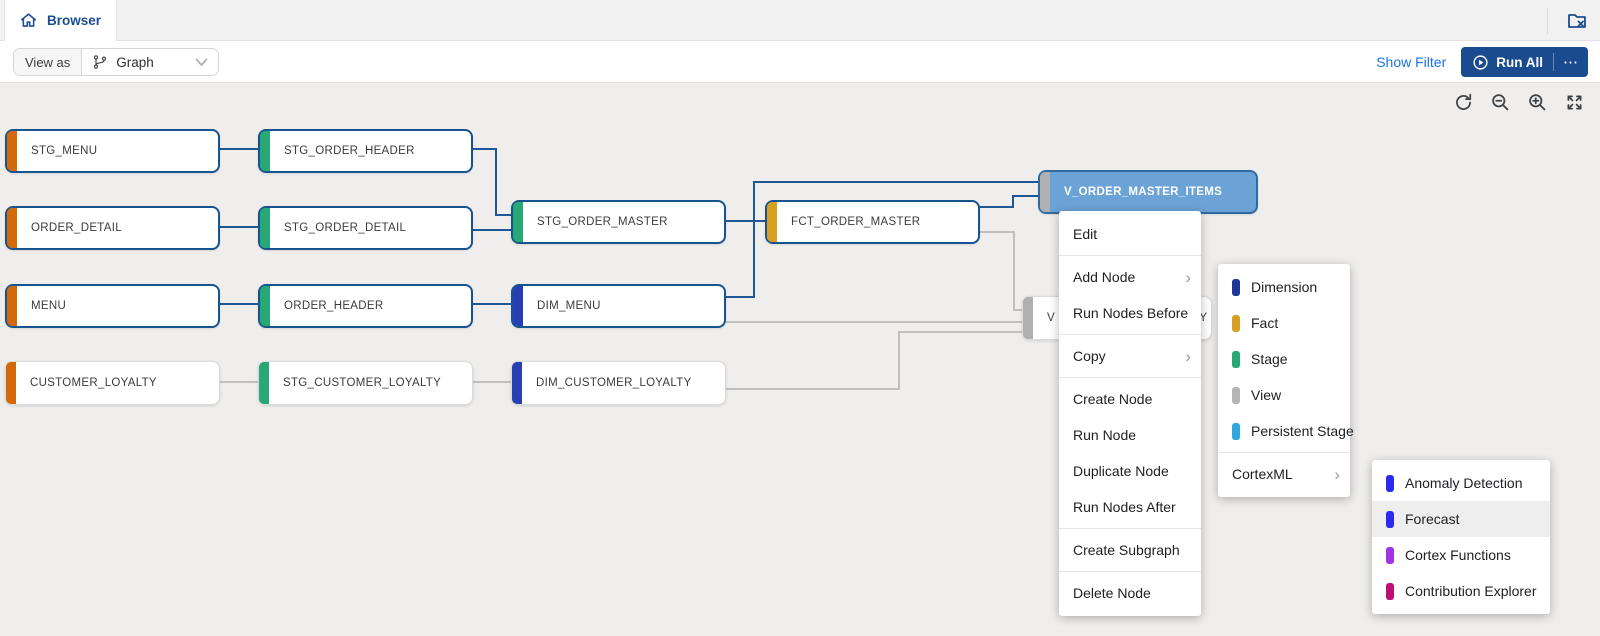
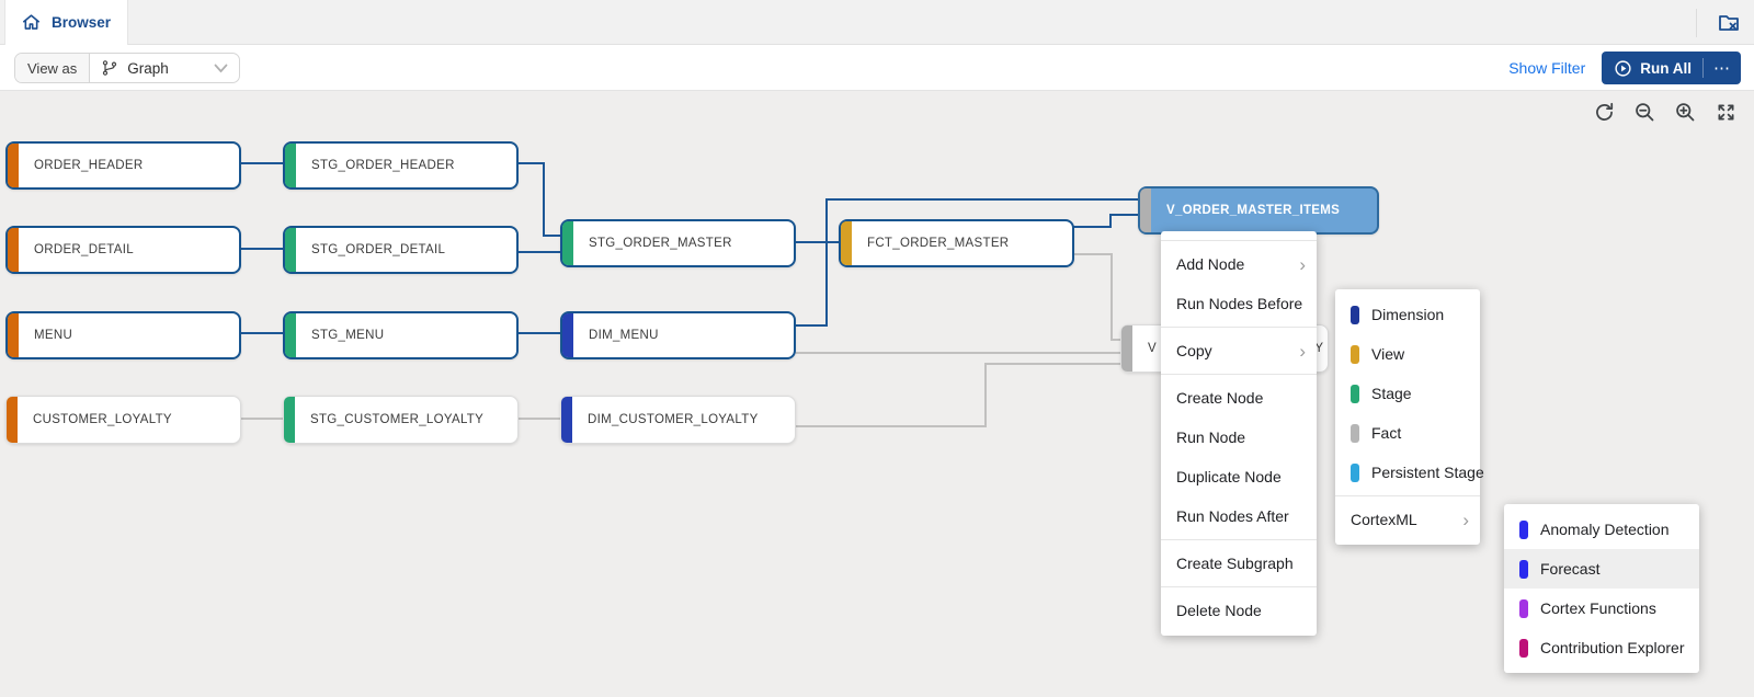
  Browser
  View as
  Graph
  Show Filter
  Run All
  ⋯
- STG_MENU
+ ORDER_HEADER
  STG_ORDER_HEADER
  ORDER_DETAIL
  STG_ORDER_DETAIL
  MENU
- ORDER_HEADER
+ STG_MENU
  CUSTOMER_LOYALTY
  STG_CUSTOMER_LOYALTY
  STG_ORDER_MASTER
  DIM_MENU
  DIM_CUSTOMER_LOYALTY
  FCT_ORDER_MASTER
  V
  Y
  V_ORDER_MASTER_ITEMS
- Edit
  Add Node
  ›
  Run Nodes Before
  Copy
  ›
  Create Node
  Run Node
  Duplicate Node
  Run Nodes After
  Create Subgraph
  Delete Node
  Dimension
- Fact
+ View
  Stage
- View
+ Fact
  Persistent Stage
  CortexML
  ›
  Anomaly Detection
  Forecast
  Cortex Functions
  Contribution Explorer
